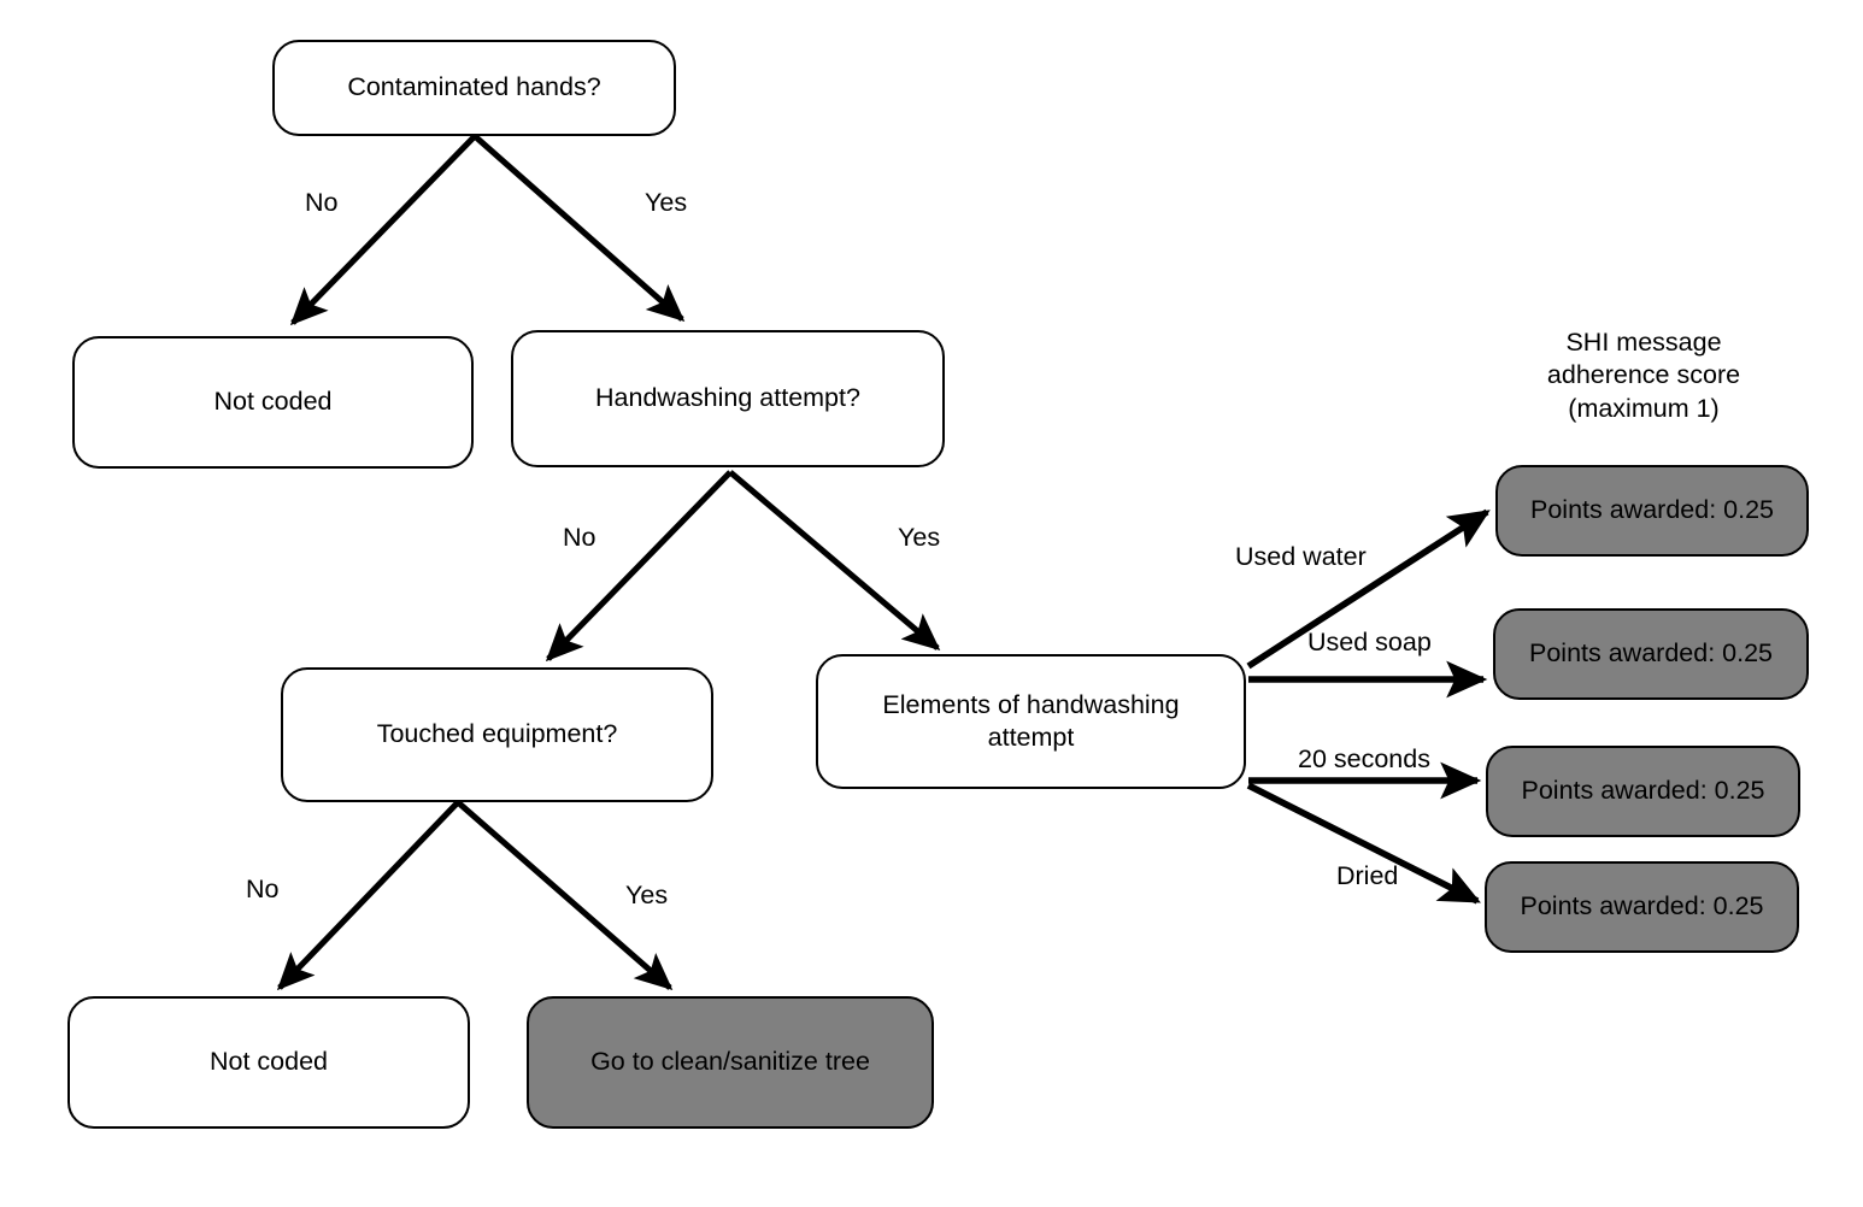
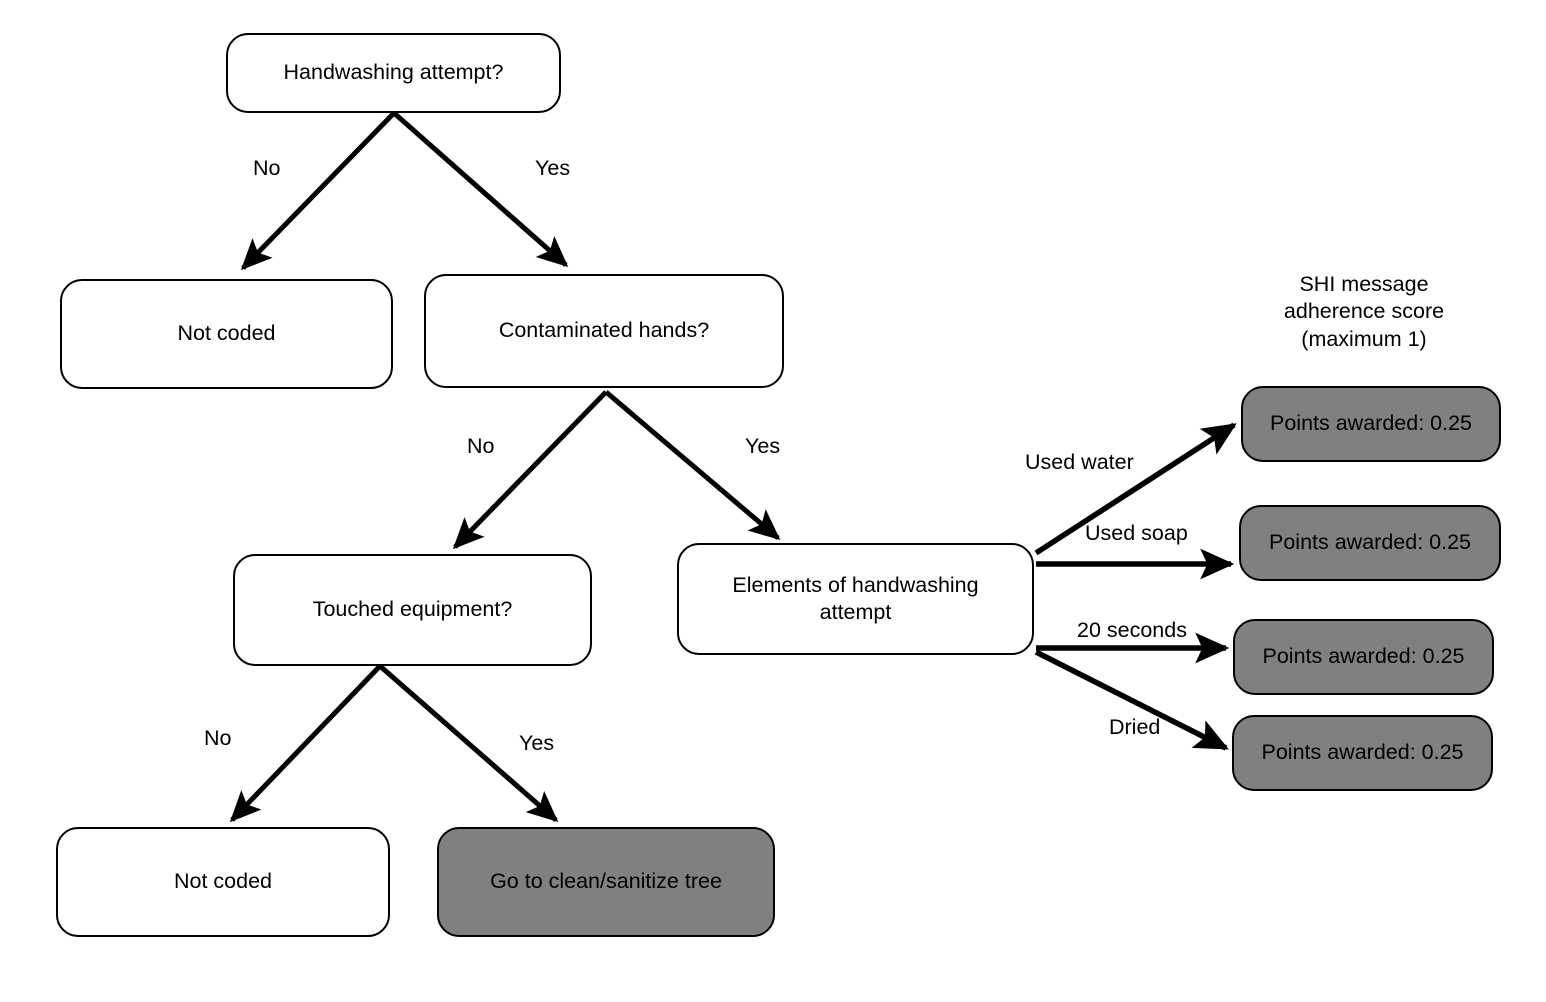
- Contaminated hands?
+ Handwashing attempt?
  Not coded
- Handwashing attempt?
+ Contaminated hands?
  Touched equipment?
  Elements of handwashing
  attempt
  Not coded
  Go to clean/sanitize tree
  Points awarded: 0.25
  Points awarded: 0.25
  Points awarded: 0.25
  Points awarded: 0.25
  No
  Yes
  No
  Yes
  No
  Yes
  Used water
  Used soap
  20 seconds
  Dried
  SHI message
  adherence score
  (maximum 1)
